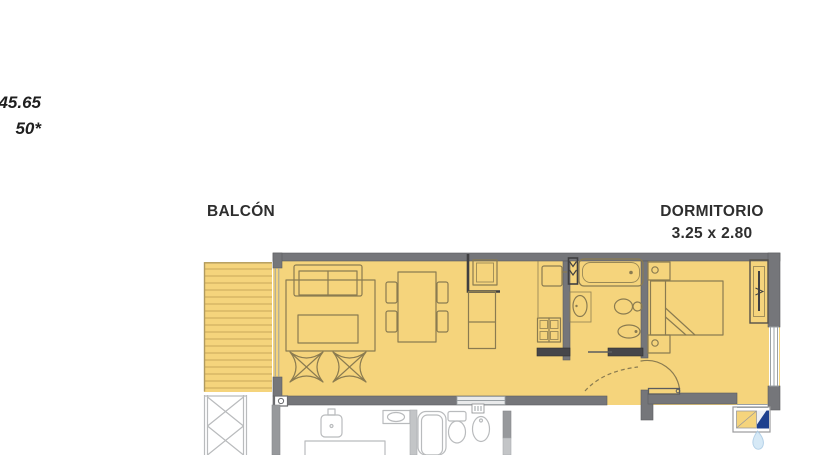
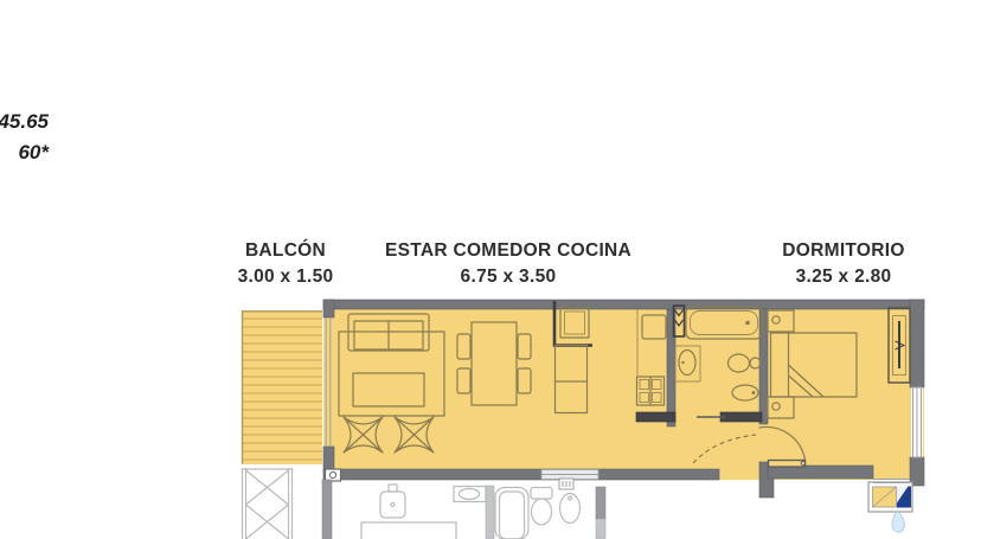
  45.65
- 50*
+ 60*
  BALCÓN
+ 3.00 x 1.50
+ ESTAR COMEDOR COCINA
+ 6.75 x 3.50
  DORMITORIO
  3.25 x 2.80
